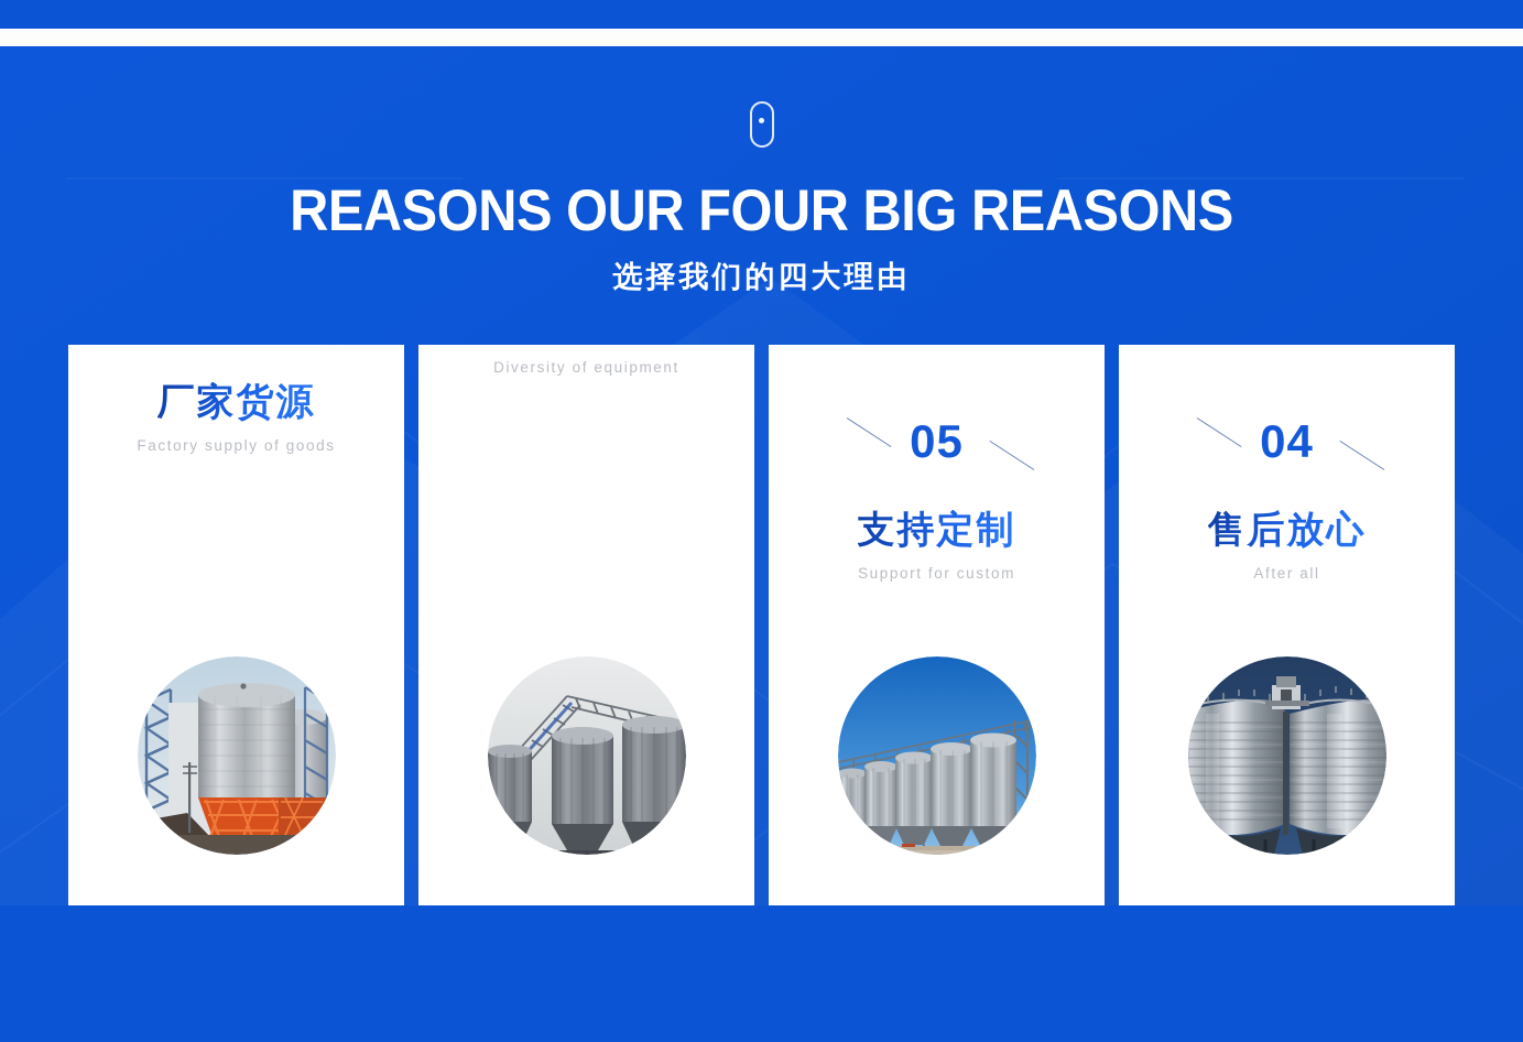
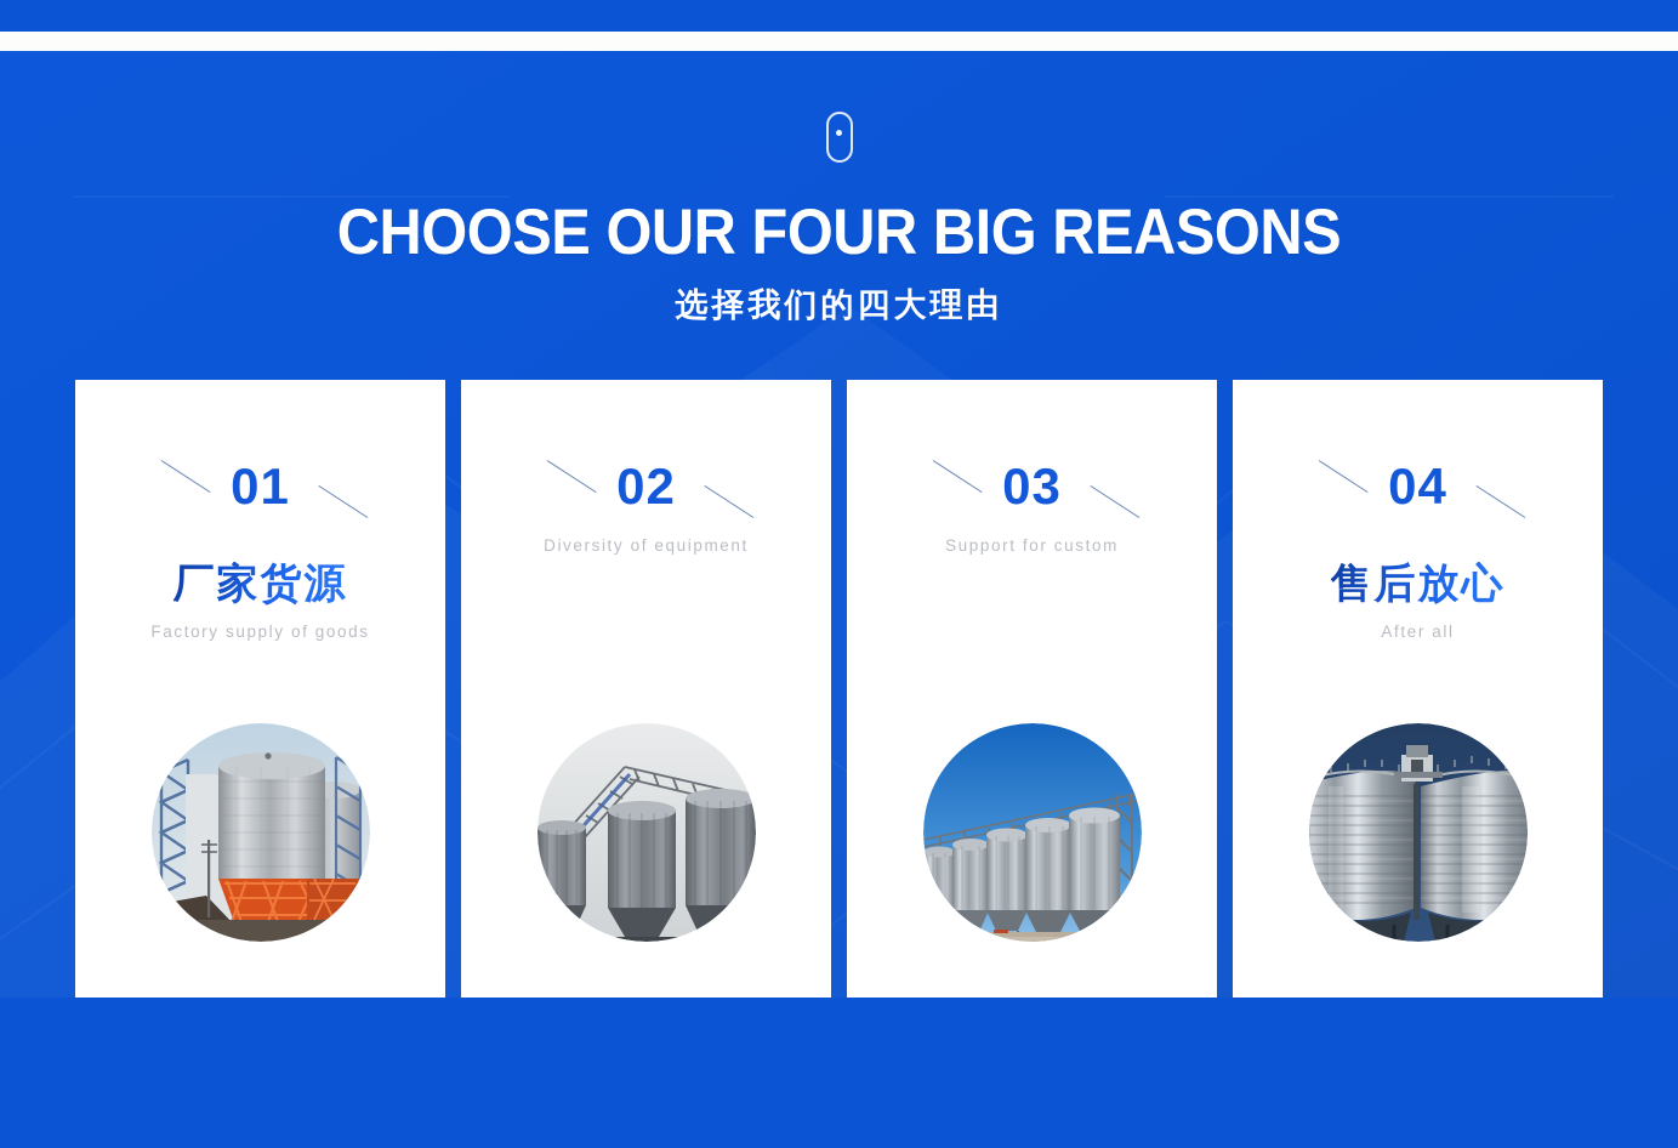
- REASONS OUR FOUR BIG REASONS
+ CHOOSE OUR FOUR BIG REASONS
  选择我们的四大理由
+ 01
  厂家货源
  Factory supply of goods
+ 02
  Diversity of equipment
- 05
+ 03
- 支持定制
  Support for custom
  04
  售后放心
  After all
